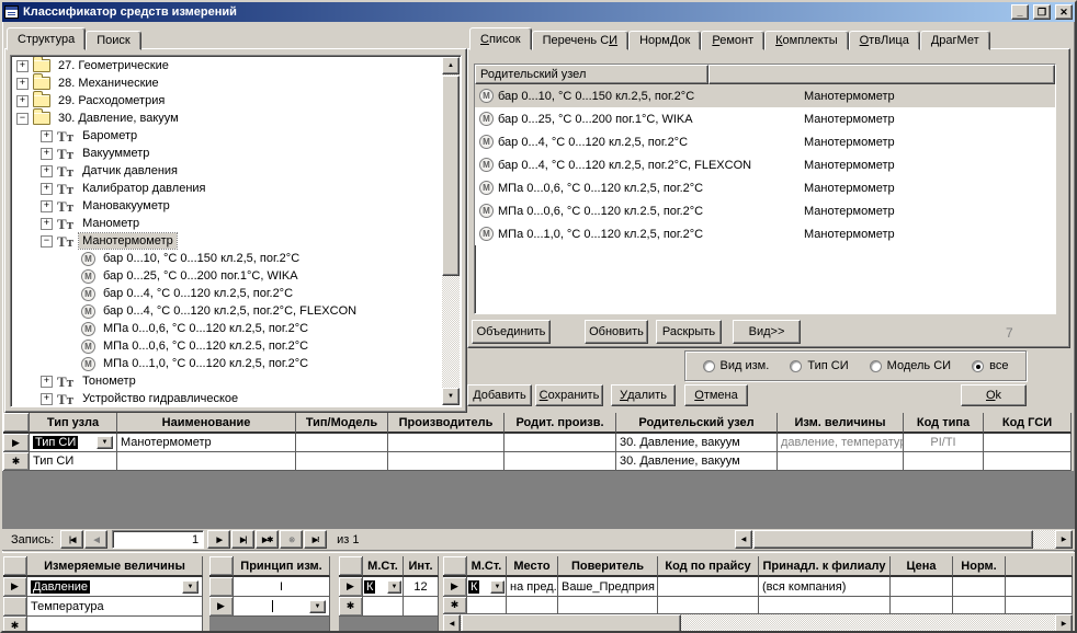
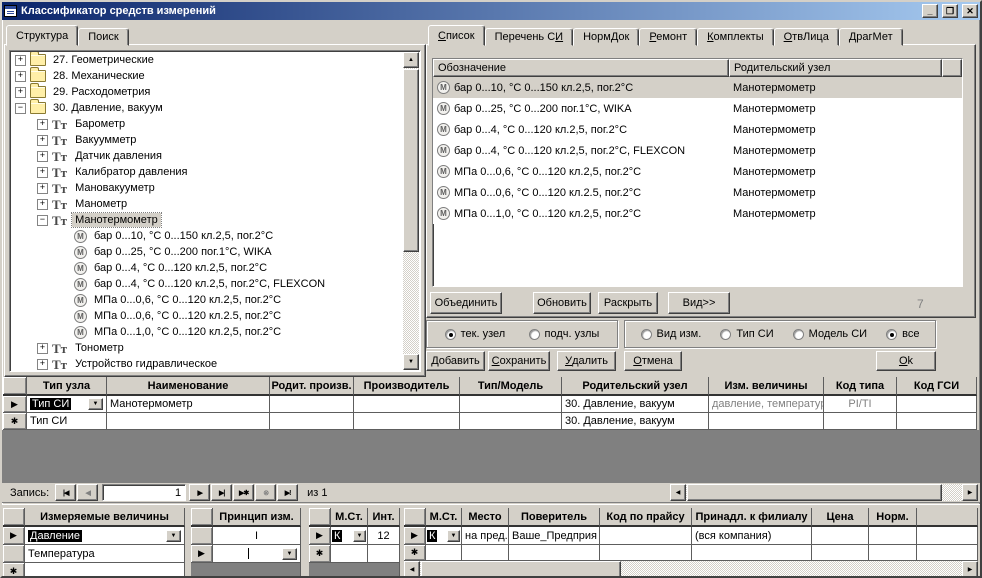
  Классификатор средств измерений
  _
  ❐
  ✕
  Структура
  Поиск
  +
  27. Геометрические
  +
  28. Механические
  +
  29. Расходометрия
  −
  30. Давление, вакуум
  +
  Тт
  Барометр
  +
  Тт
  Вакуумметр
  +
  Тт
  Датчик давления
  +
  Тт
  Калибратор давления
  +
  Тт
  Мановакууметр
  +
  Тт
  Манометр
  −
  Тт
  Манотермометр
  М
  бар 0...10, °C 0...150 кл.2,5, пог.2°C
  М
  бар 0...25, °C 0...200 пог.1°C, WIKA
  М
  бар 0...4, °C 0...120 кл.2,5, пог.2°C
  М
  бар 0...4, °C 0...120 кл.2,5, пог.2°C, FLEXCON
  М
  МПа 0...0,6, °C 0...120 кл.2,5, пог.2°C
  М
  МПа 0...0,6, °C 0...120 кл.2.5, пог.2°C
  М
  МПа 0...1,0, °C 0...120 кл.2,5, пог.2°C
  +
  Тт
  Тонометр
  +
  Тт
  Устройство гидравлическое
  Список
  Перечень СИ
  НормДок
  Ремонт
  Комплекты
  ОтвЛица
  ДрагМет
+ Обозначение
  Родительский узел
  М
  бар 0...10, °C 0...150 кл.2,5, пог.2°C
  Манотермометр
  М
  бар 0...25, °C 0...200 пог.1°C, WIKA
  Манотермометр
  М
  бар 0...4, °C 0...120 кл.2,5, пог.2°C
  Манотермометр
  М
  бар 0...4, °C 0...120 кл.2,5, пог.2°C, FLEXCON
  Манотермометр
  М
  МПа 0...0,6, °C 0...120 кл.2,5, пог.2°C
  Манотермометр
  М
  МПа 0...0,6, °C 0...120 кл.2.5, пог.2°C
  Манотермометр
  М
  МПа 0...1,0, °C 0...120 кл.2,5, пог.2°C
  Манотермометр
  Объединить
  Обновить
  Раскрыть
  Вид>>
  7
+ тек. узел
+ подч. узлы
  Вид изм.
  Тип СИ
  Модель СИ
  все
  Д
  обавить
  С
  охранить
  У
  далить
  О
  тмена
  O
  k
  Тип узла
  Наименование
- Тип/Модель
+ Родит. произв.
  Производитель
- Родит. произв.
+ Тип/Модель
  Родительский узел
  Изм. величины
  Код типа
  Код ГСИ
  ▶
  Тип СИ
  Манотермометр
  30. Давление, вакуум
  давление, температу
  PI/TI
  ✱
  Тип СИ
  30. Давление, вакуум
  Запись:
  1
  из 1
  Измеряемые величины
  ▶
  Давление
  Температура
  ✱
  Принцип изм.
  I
  ▶
  М.Ст.
  Инт.
  ▶
  К
  12
  ✱
  М.Ст.
  Место
  Поверитель
  Код по прайсу
  Принадл. к филиалу
  Цена
  Норм.
  ▶
  К
  на пред.
  Ваше_Предприя
  (вся компания)
  ✱
